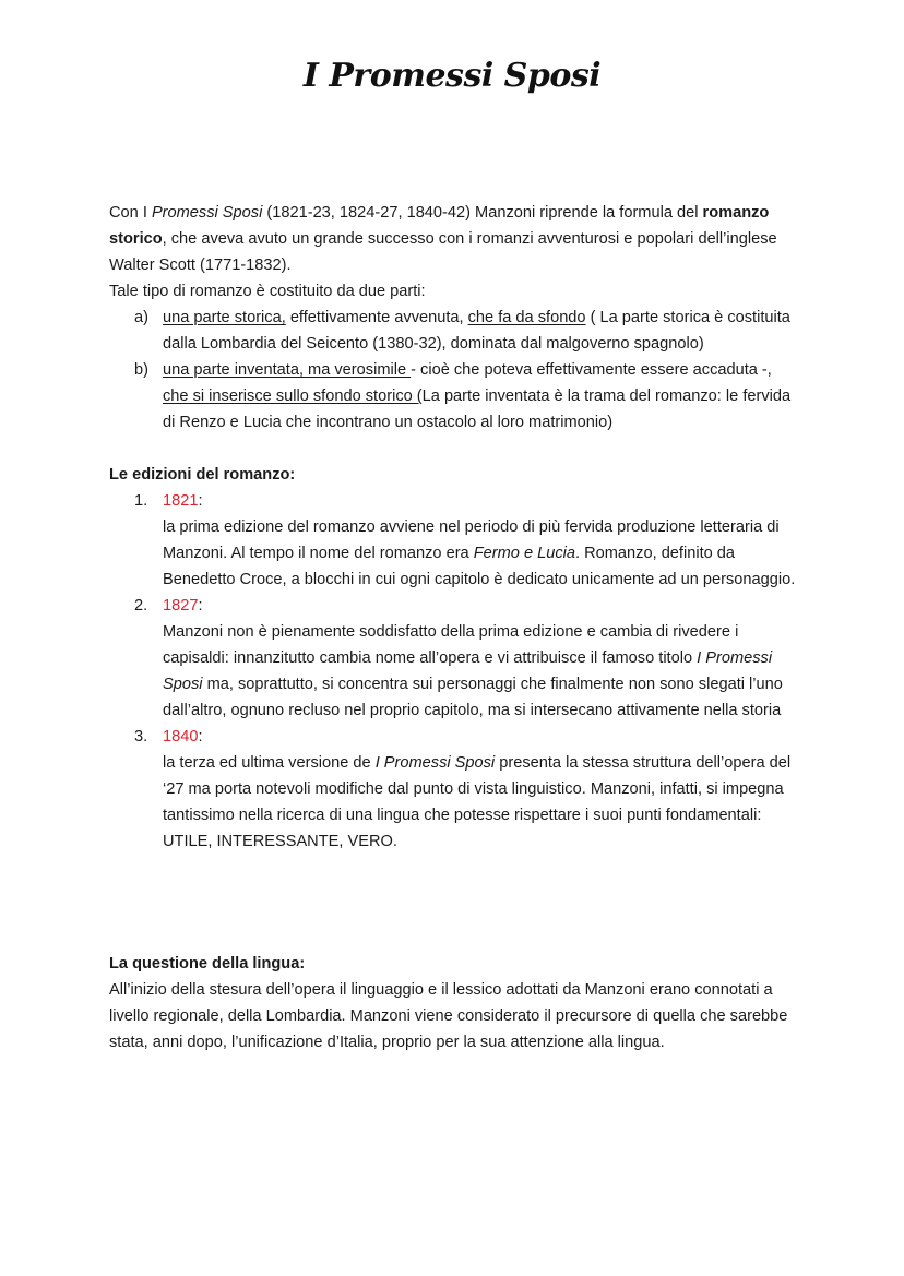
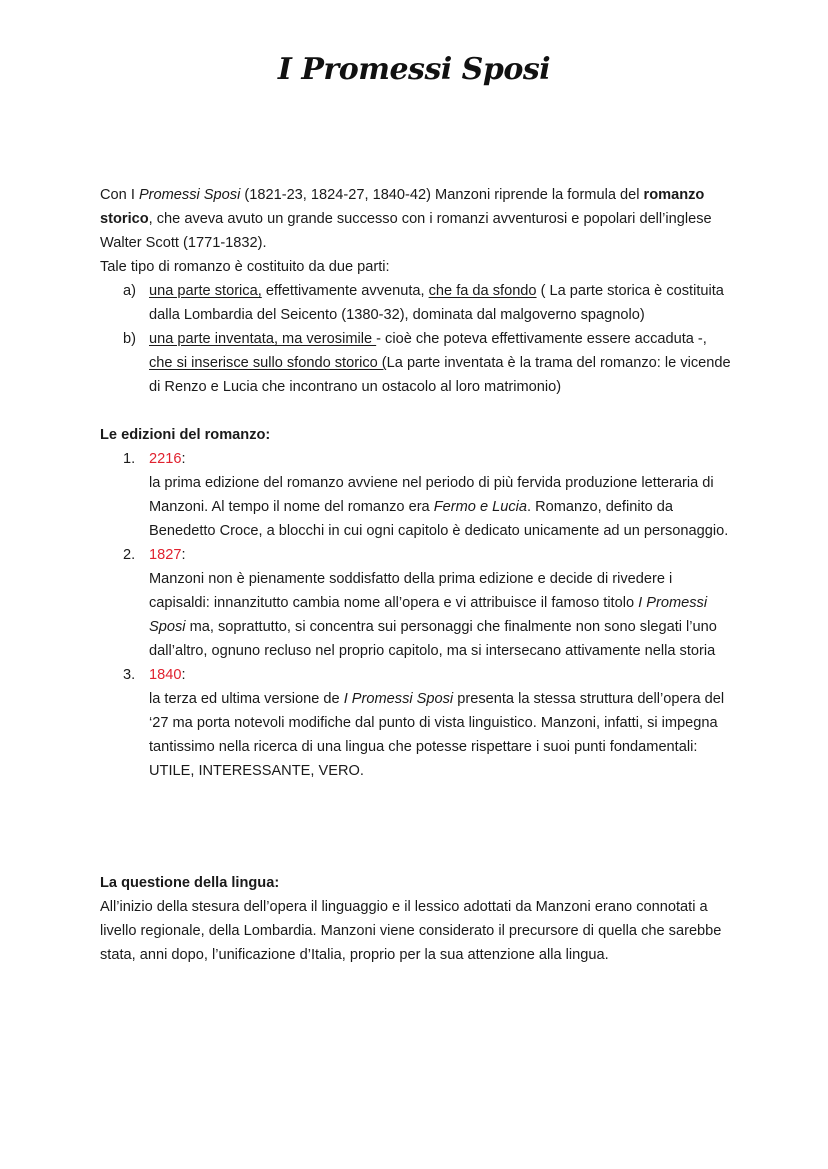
  I Promessi Sposi
  Con I Promessi Sposi (1821-23, 1824-27, 1840-42) Manzoni riprende la formula del romanzo storico, che aveva avuto un grande successo con i romanzi avventurosi e popolari dell’inglese Walter Scott (1771-1832).
  Tale tipo di romanzo è costituito da due parti:
  a)
  una parte storica, effettivamente avvenuta, che fa da sfondo ( La parte storica è costituita dalla Lombardia del Seicento (1380-32), dominata dal malgoverno spagnolo)
  b)
- una parte inventata, ma verosimile - cioè che poteva effettivamente essere accaduta -, che si inserisce sullo sfondo storico (La parte inventata è la trama del romanzo: le fervida di Renzo e Lucia che incontrano un ostacolo al loro matrimonio)
+ una parte inventata, ma verosimile - cioè che poteva effettivamente essere accaduta -, che si inserisce sullo sfondo storico (La parte inventata è la trama del romanzo: le vicende di Renzo e Lucia che incontrano un ostacolo al loro matrimonio)
  Le edizioni del romanzo:
  1.
- 1821:
+ 2216:
  la prima edizione del romanzo avviene nel periodo di più fervida produzione letteraria di Manzoni. Al tempo il nome del romanzo era Fermo e Lucia. Romanzo, definito da Benedetto Croce, a blocchi in cui ogni capitolo è dedicato unicamente ad un personaggio.
  2.
  1827:
- Manzoni non è pienamente soddisfatto della prima edizione e cambia di rivedere i capisaldi: innanzitutto cambia nome all’opera e vi attribuisce il famoso titolo I Promessi Sposi ma, soprattutto, si concentra sui personaggi che finalmente non sono slegati l’uno dall’altro, ognuno recluso nel proprio capitolo, ma si intersecano attivamente nella storia
+ Manzoni non è pienamente soddisfatto della prima edizione e decide di rivedere i capisaldi: innanzitutto cambia nome all’opera e vi attribuisce il famoso titolo I Promessi Sposi ma, soprattutto, si concentra sui personaggi che finalmente non sono slegati l’uno dall’altro, ognuno recluso nel proprio capitolo, ma si intersecano attivamente nella storia
  3.
  1840:
  la terza ed ultima versione de I Promessi Sposi presenta la stessa struttura dell’opera del ‘27 ma porta notevoli modifiche dal punto di vista linguistico. Manzoni, infatti, si impegna tantissimo nella ricerca di una lingua che potesse rispettare i suoi punti fondamentali: UTILE, INTERESSANTE, VERO.
  La questione della lingua:
  All’inizio della stesura dell’opera il linguaggio e il lessico adottati da Manzoni erano connotati a livello regionale, della Lombardia. Manzoni viene considerato il precursore di quella che sarebbe stata, anni dopo, l’unificazione d’Italia, proprio per la sua attenzione alla lingua.
